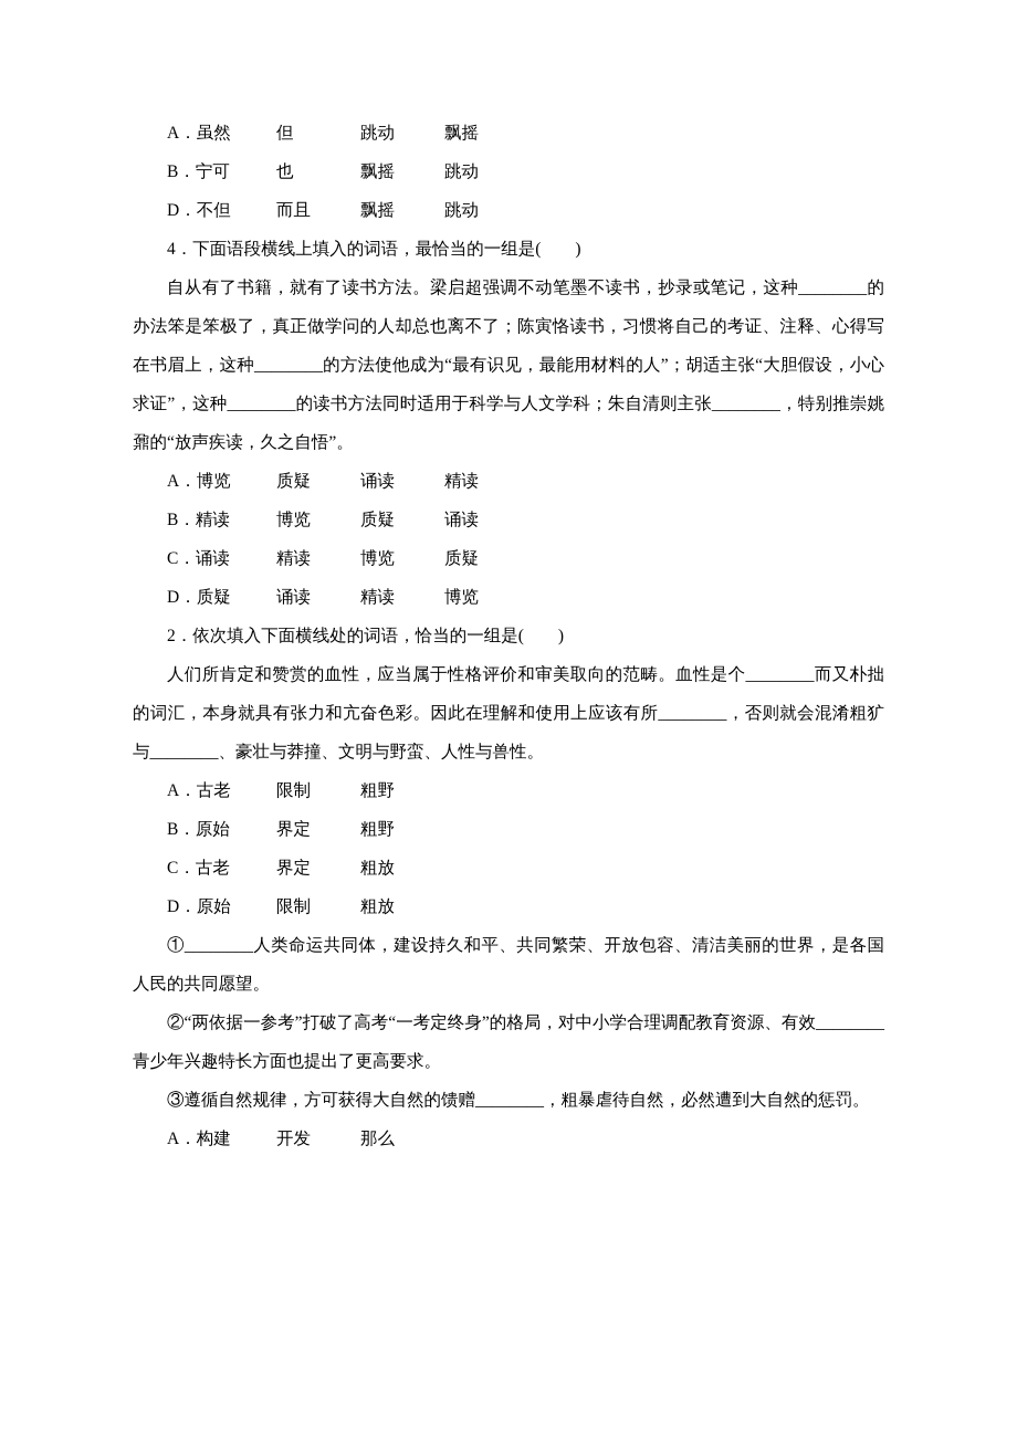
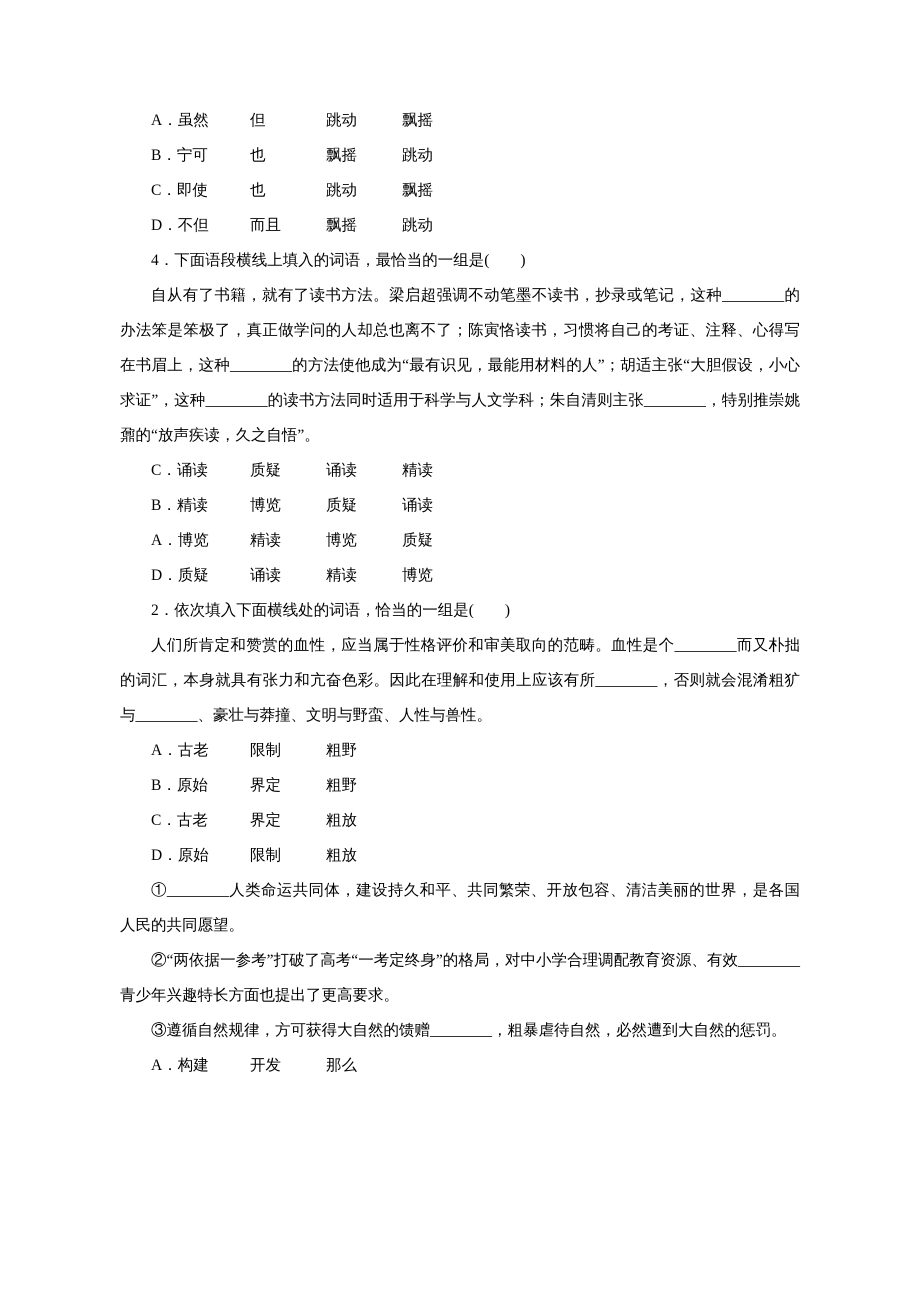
  A．虽然 但 跳动 飘摇
  B．宁可 也 飘摇 跳动
+ C．即使 也 跳动 飘摇
  D．不但 而且 飘摇 跳动
  4．下面语段横线上填入的词语，最恰当的一组是( )
  自从有了书籍，就有了读书方法。梁启超强调不动笔墨不读书，抄录或笔记，这种________的办法笨是笨极了，真正做学问的人却总也离不了；陈寅恪读书，习惯将自己的考证、注释、心得写在书眉上，这种________的方法使他成为“最有识见，最能用材料的人”；胡适主张“大胆假设，小心求证”，这种________的读书方法同时适用于科学与人文学科；朱自清则主张________，特别推崇姚鼐的“放声疾读，久之自悟”。
- A．博览 质疑 诵读 精读
+ C．诵读 质疑 诵读 精读
  B．精读 博览 质疑 诵读
- C．诵读 精读 博览 质疑
+ A．博览 精读 博览 质疑
  D．质疑 诵读 精读 博览
  2．依次填入下面横线处的词语，恰当的一组是( )
  人们所肯定和赞赏的血性，应当属于性格评价和审美取向的范畴。血性是个________而又朴拙的词汇，本身就具有张力和亢奋色彩。因此在理解和使用上应该有所________，否则就会混淆粗犷与________、豪壮与莽撞、文明与野蛮、人性与兽性。
  A．古老 限制 粗野
  B．原始 界定 粗野
  C．古老 界定 粗放
  D．原始 限制 粗放
  ①________人类命运共同体，建设持久和平、共同繁荣、开放包容、清洁美丽的世界，是各国人民的共同愿望。
  ②“两依据一参考”打破了高考“一考定终身”的格局，对中小学合理调配教育资源、有效________青少年兴趣特长方面也提出了更高要求。
  ③遵循自然规律，方可获得大自然的馈赠________，粗暴虐待自然，必然遭到大自然的惩罚。
  A．构建 开发 那么
